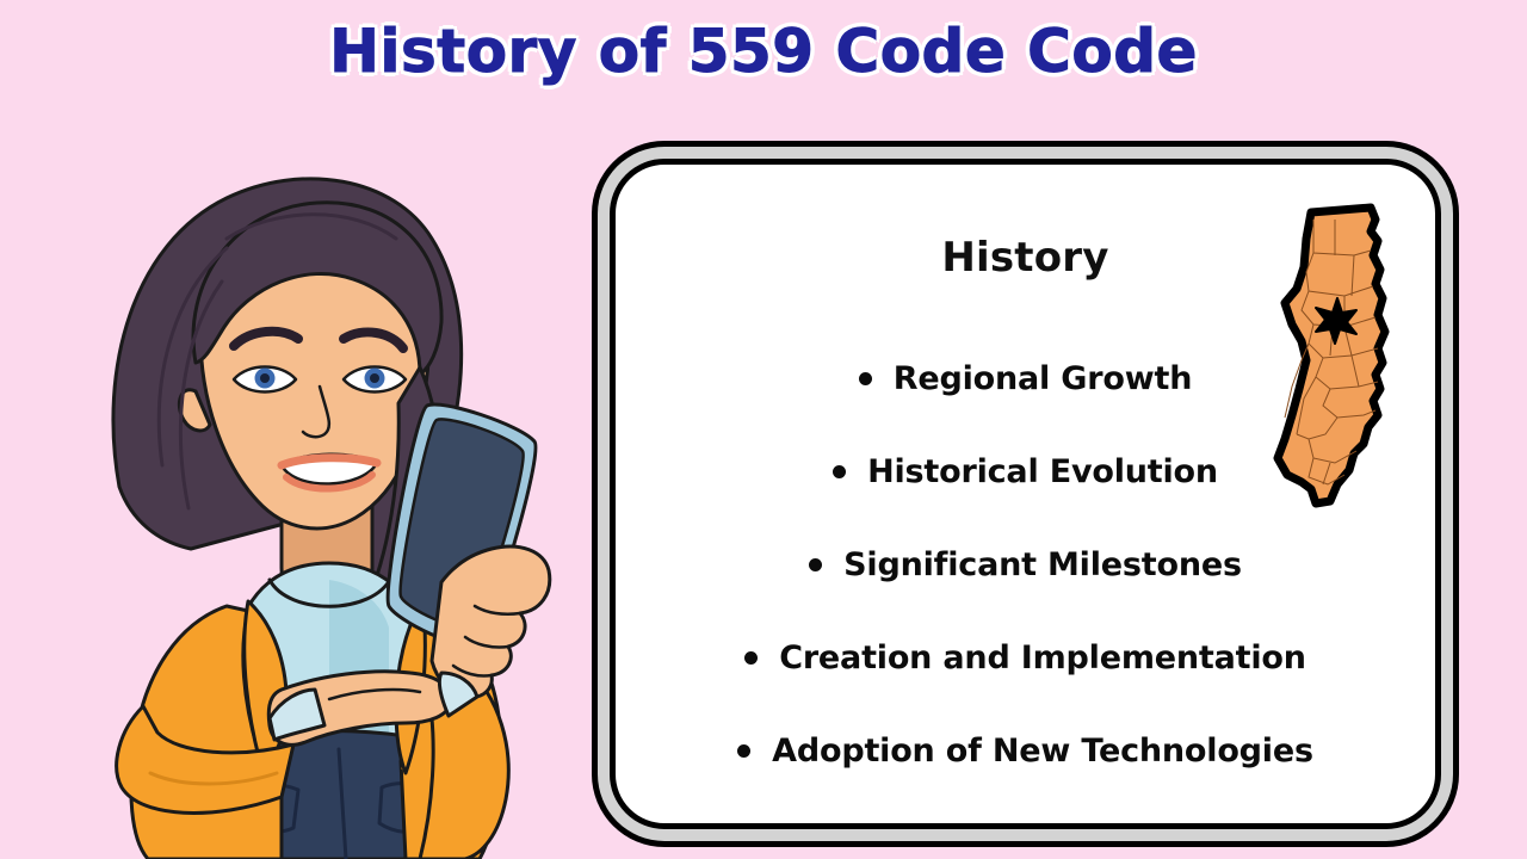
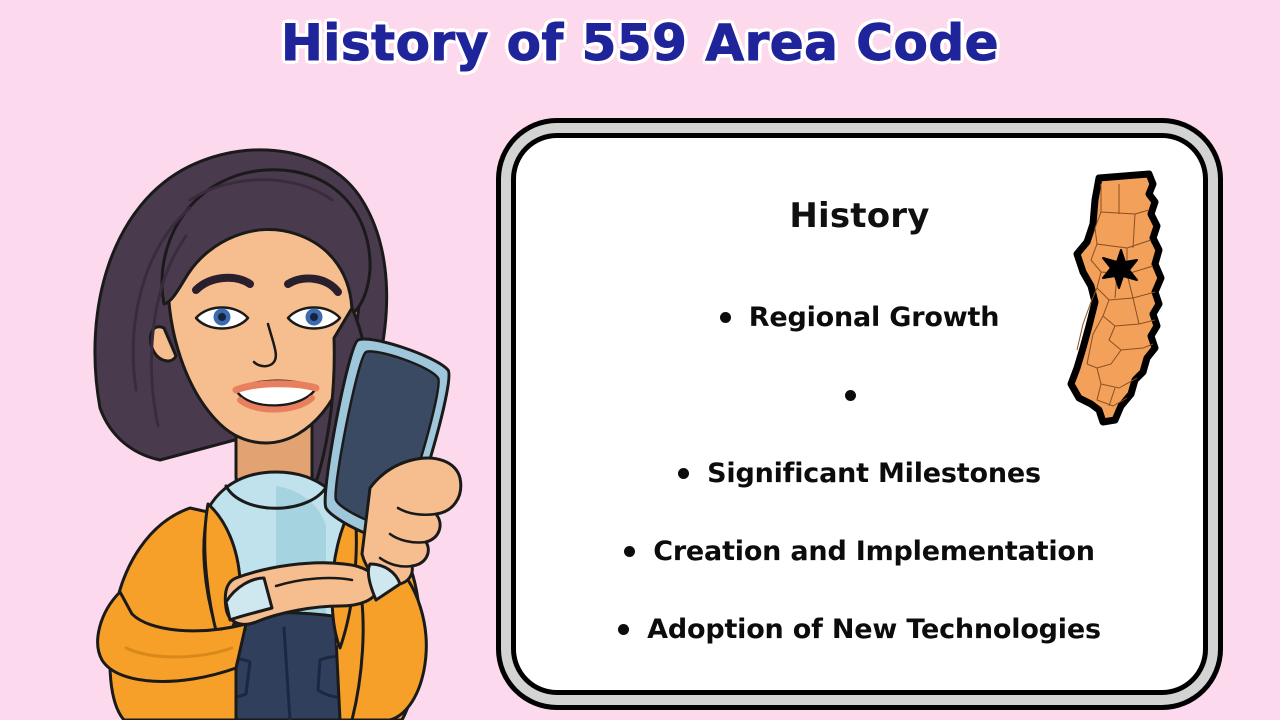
- History of 559 Code Code
+ History of 559 Area Code
  History
  Regional Growth
- Historical Evolution
  Significant Milestones
  Creation and Implementation
  Adoption of New Technologies
